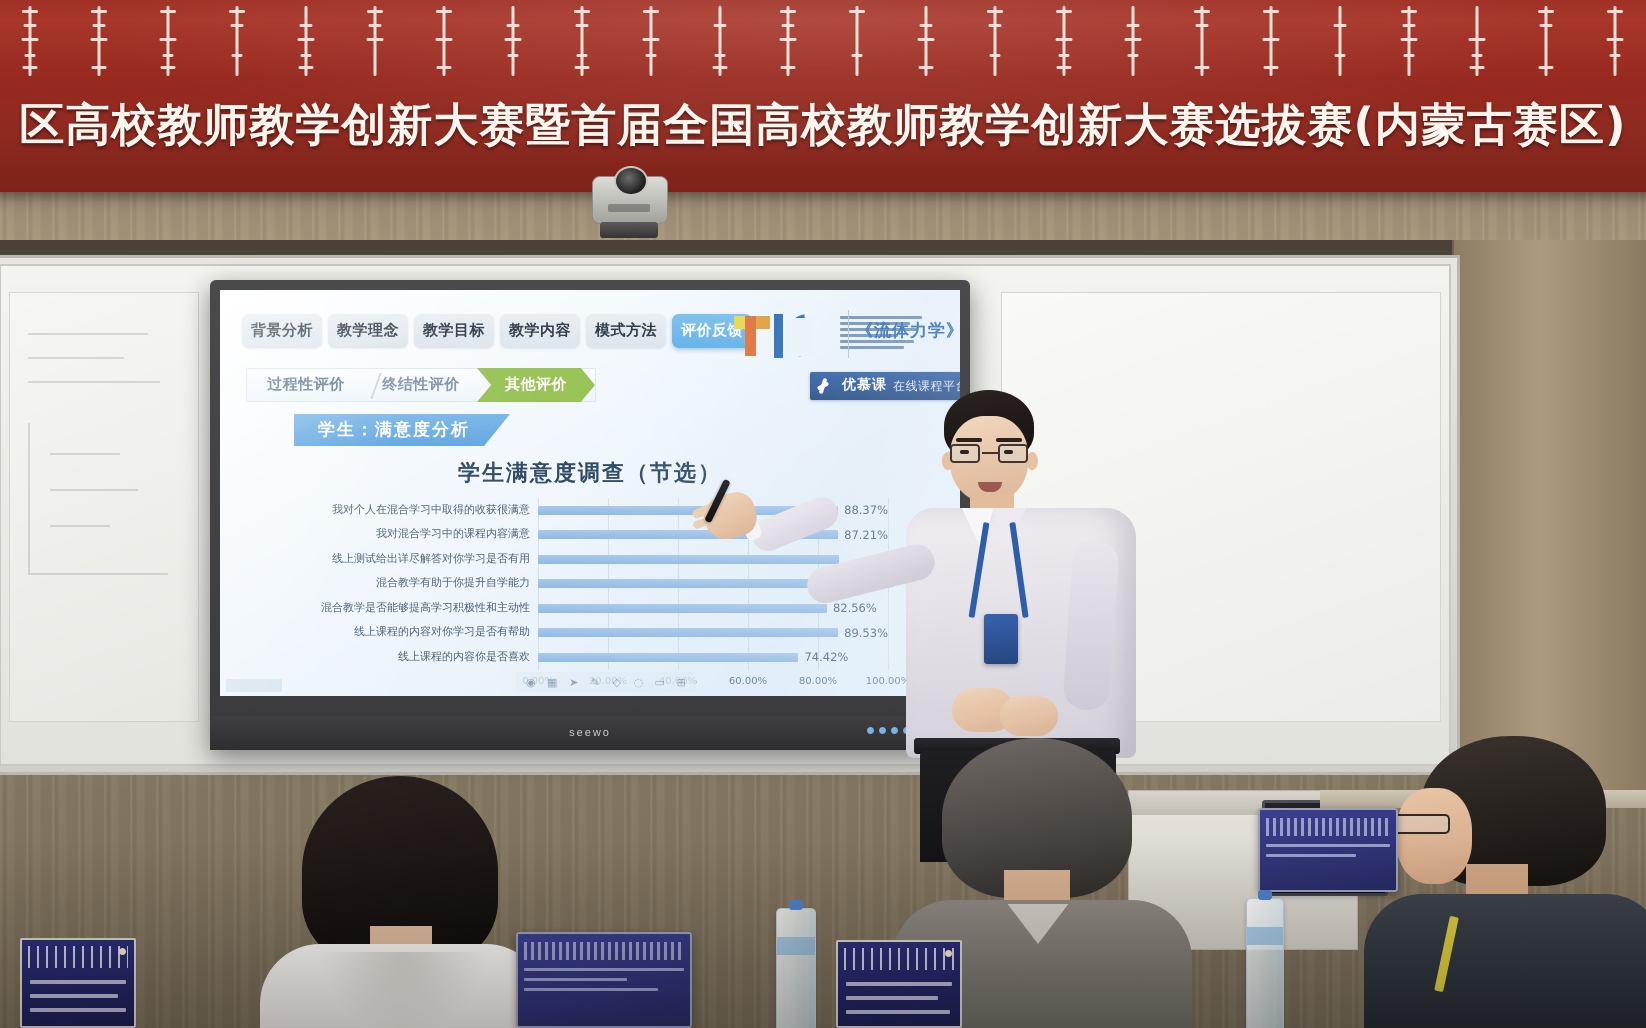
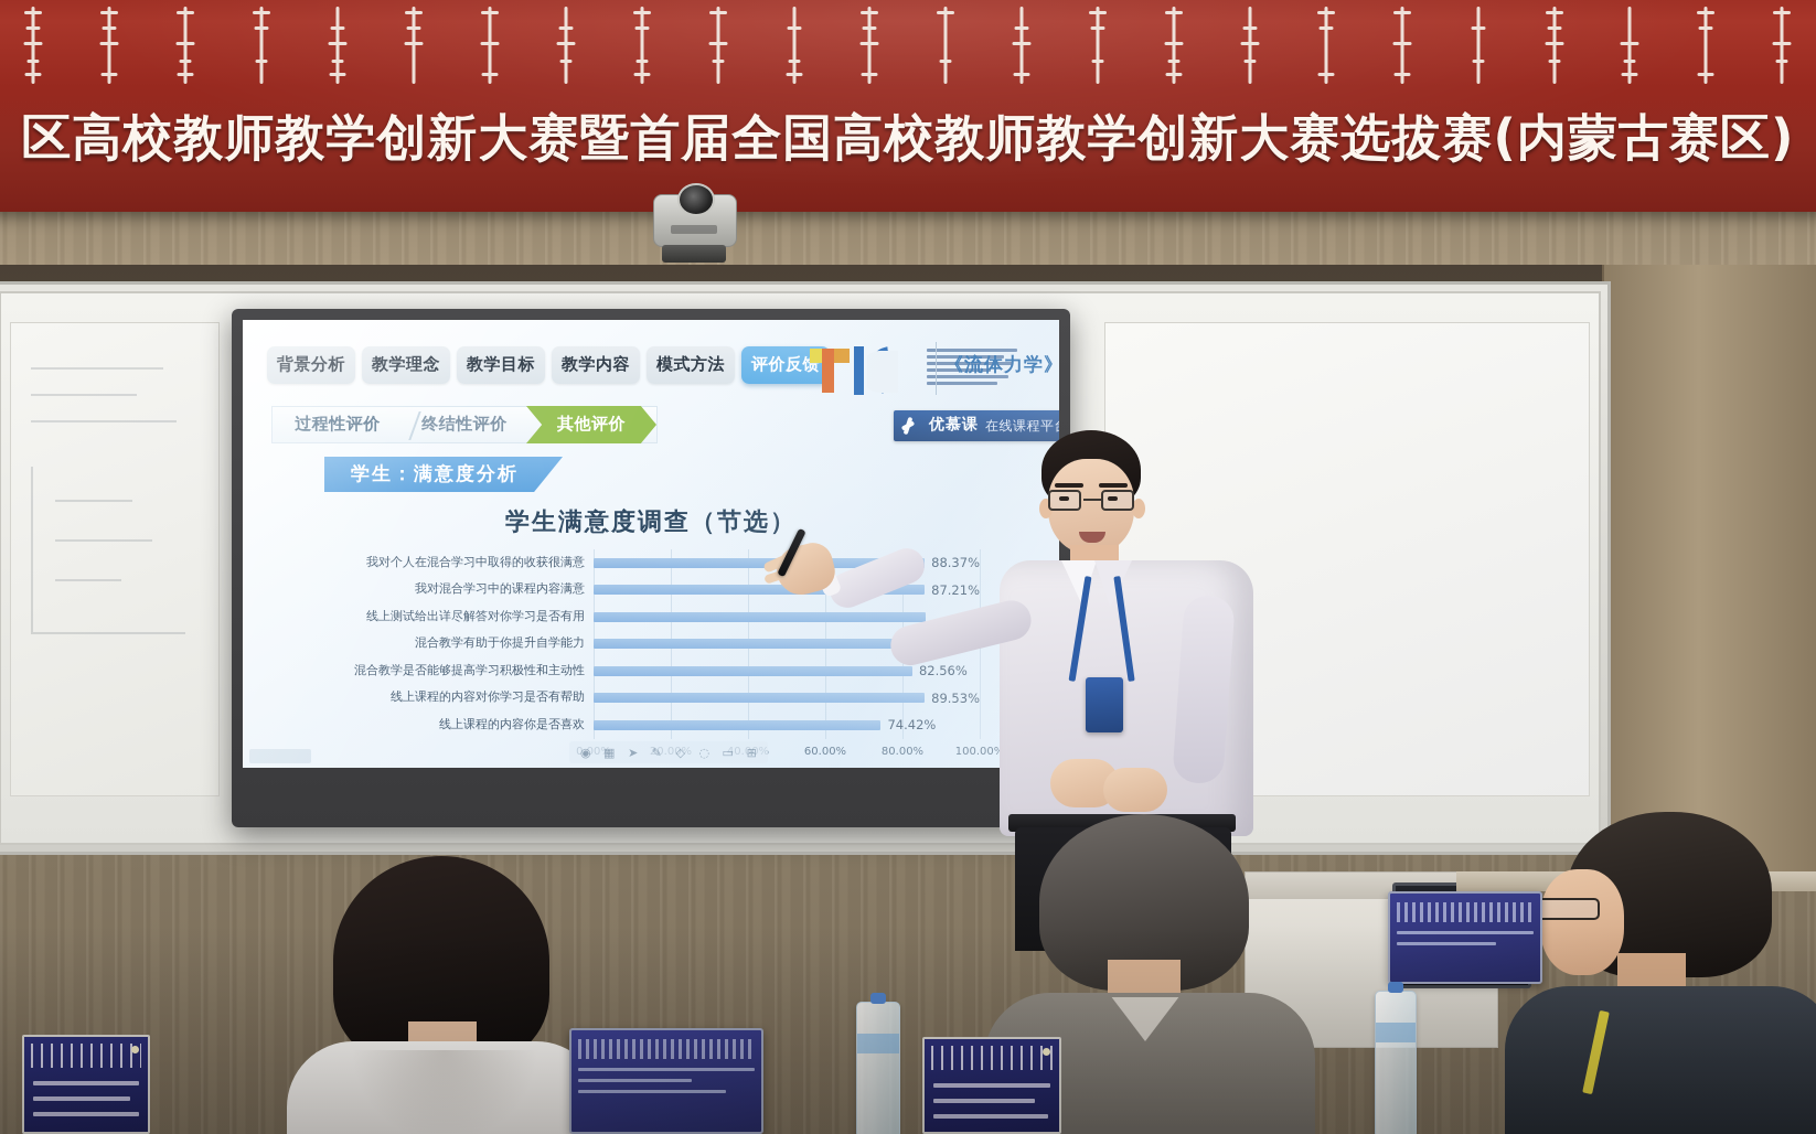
- seewo
